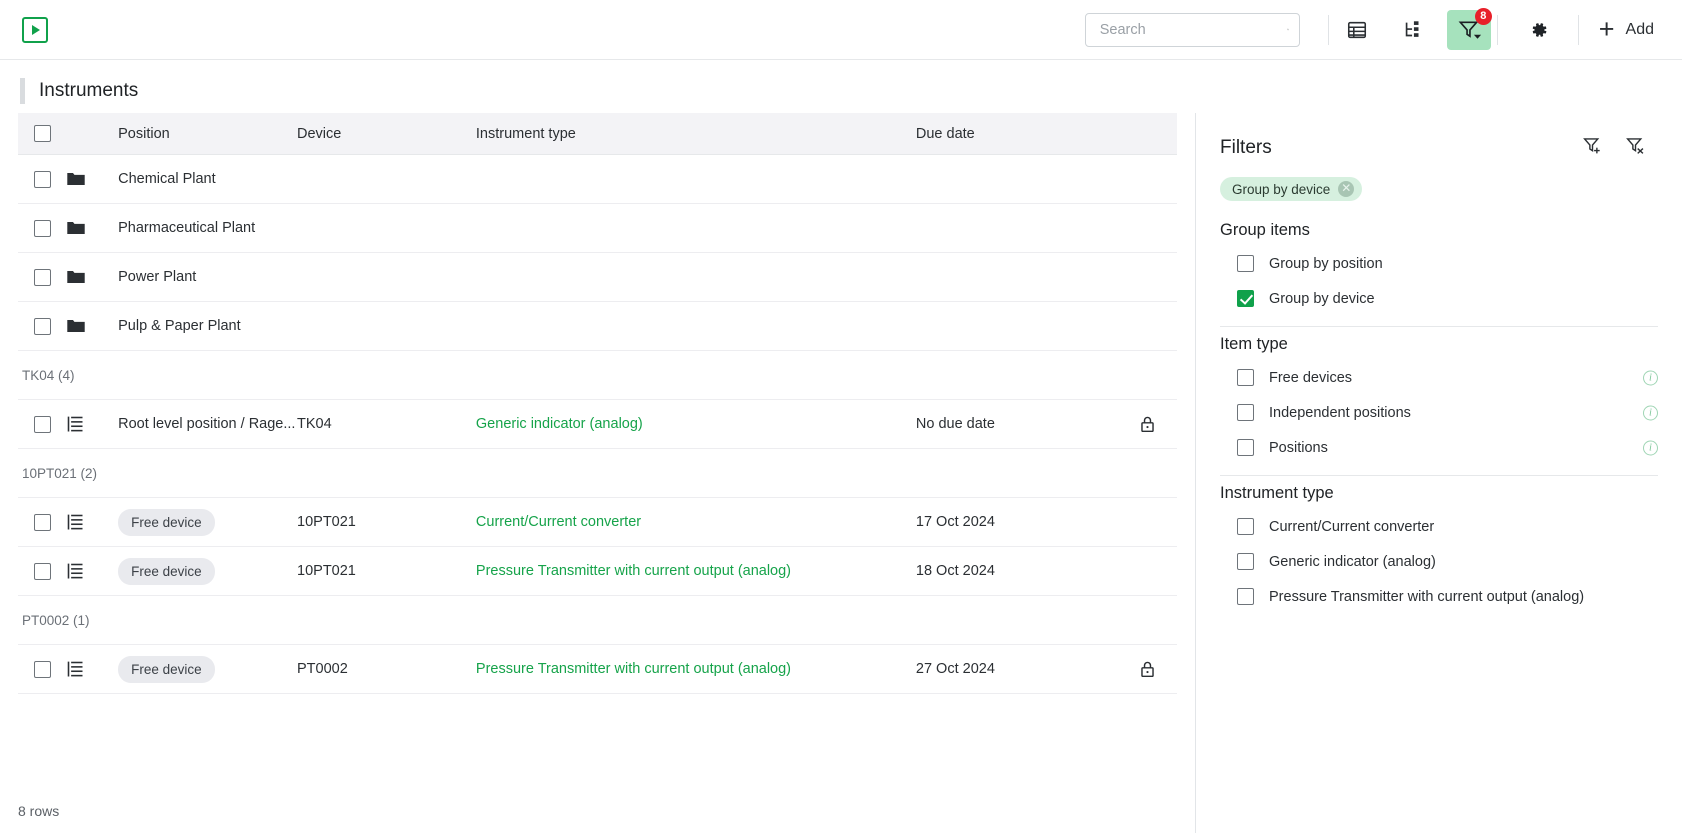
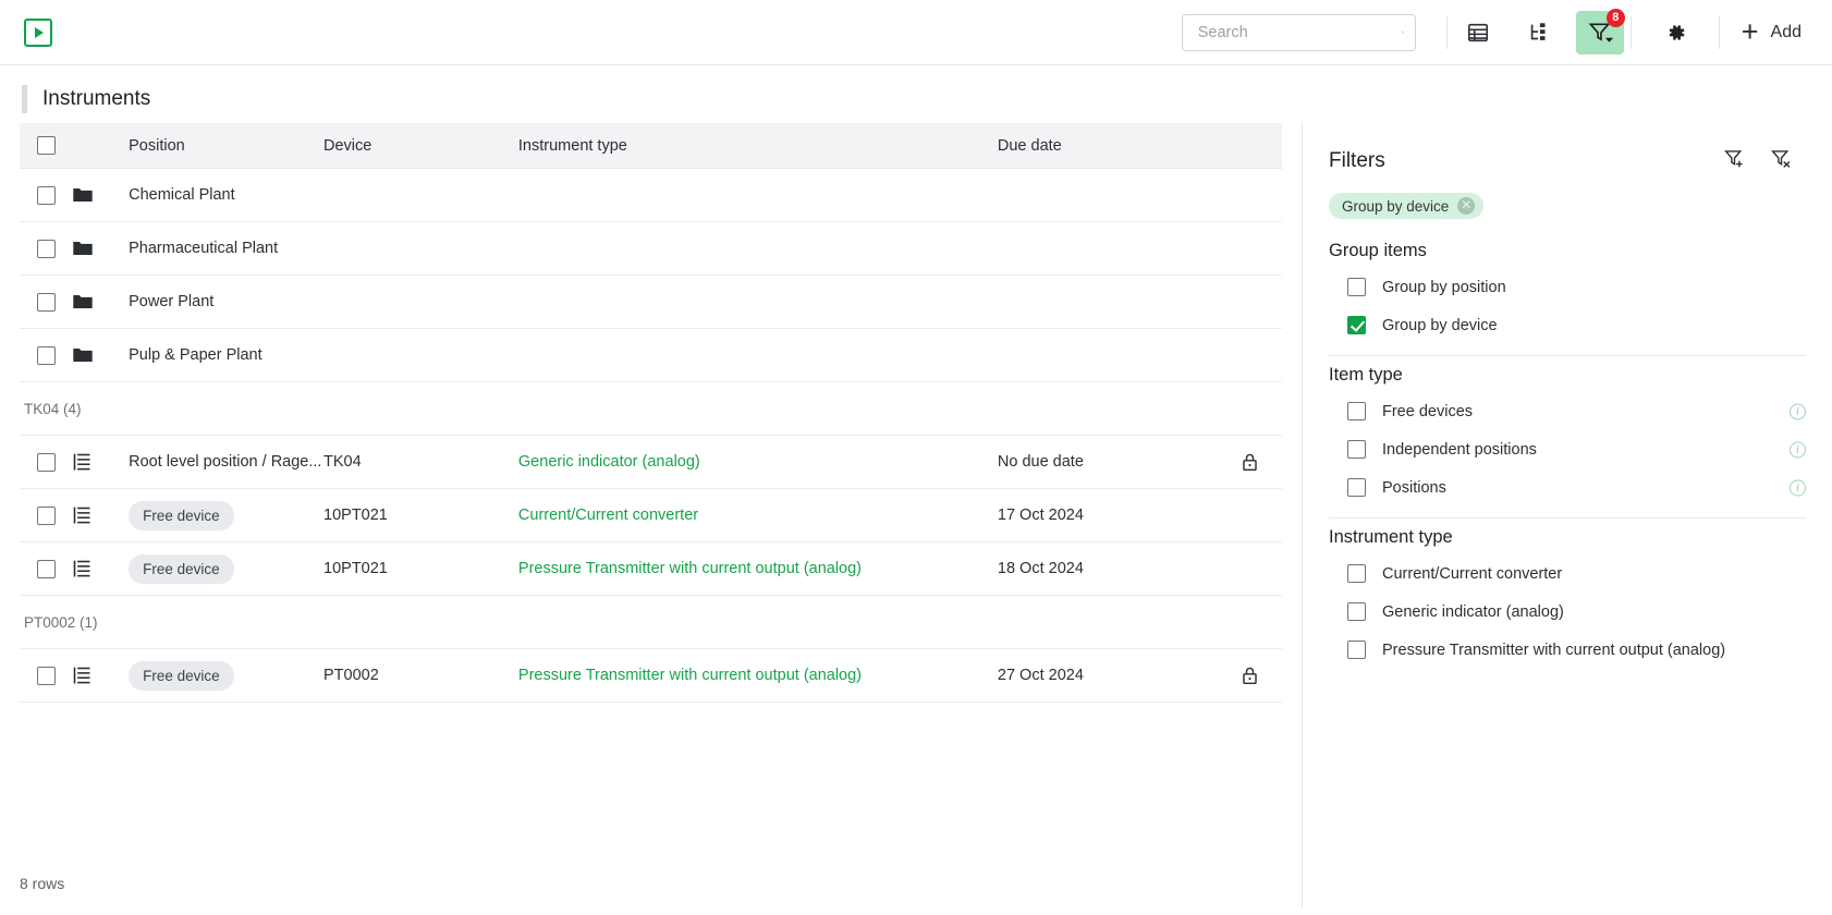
  Search
  8
  +
  Add
  Instruments
  Position
  Device
  Instrument type
  Due date
  Chemical Plant
  Pharmaceutical Plant
  Power Plant
  Pulp & Paper Plant
  TK04 (4)
  Root level position / Rage...
  TK04
  Generic indicator (analog)
  No due date
- 10PT021 (2)
  Free device
  10PT021
  Current/Current converter
  17 Oct 2024
  Free device
  10PT021
  Pressure Transmitter with current output (analog)
  18 Oct 2024
  PT0002 (1)
  Free device
  PT0002
  Pressure Transmitter with current output (analog)
  27 Oct 2024
  8 rows
  Filters
  Group by device
  ✕
  Group items
  Group by position
  Group by device
  Item type
  Free devices
  i
  Independent positions
  i
  Positions
  i
  Instrument type
  Current/Current converter
  Generic indicator (analog)
  Pressure Transmitter with current output (analog)
